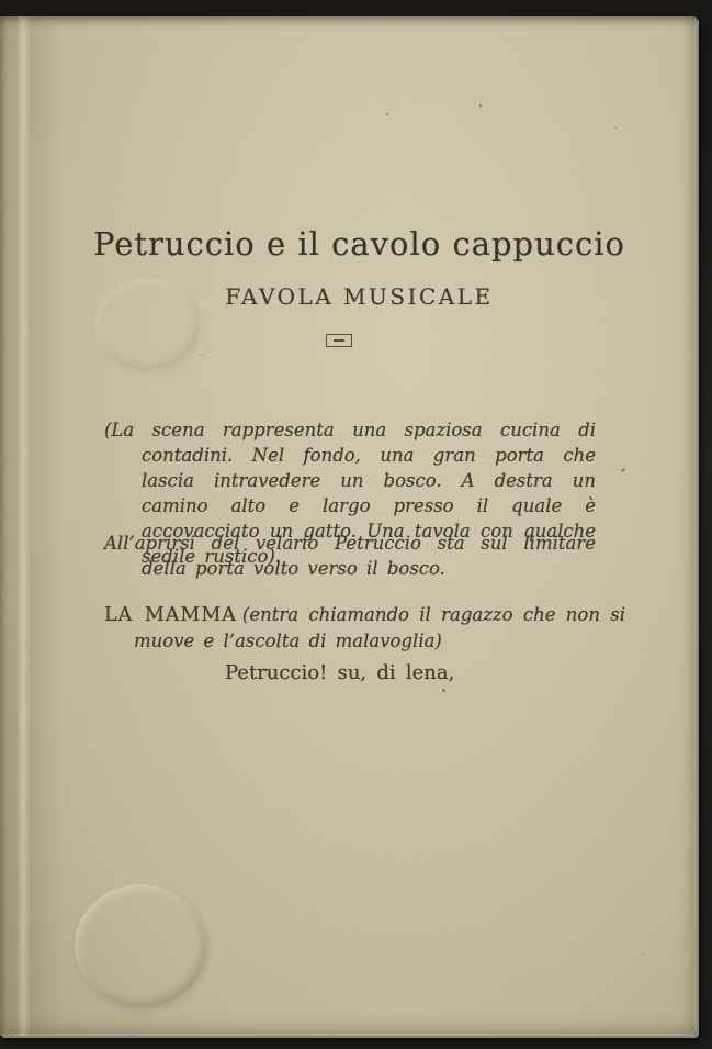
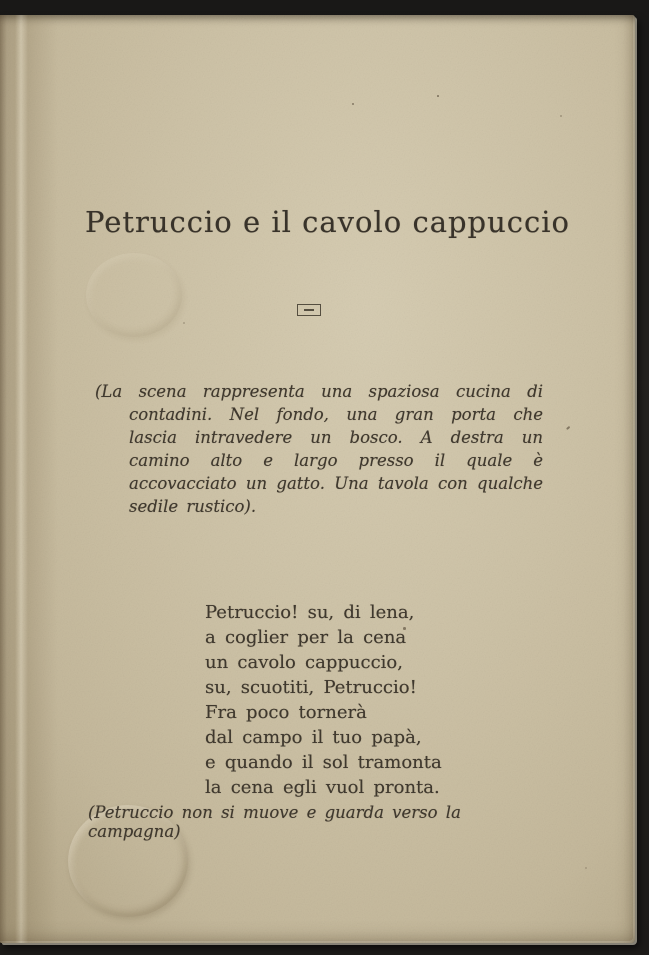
  Petruccio e il cavolo cappuccio
- FAVOLA MUSICALE
  (La scena rappresenta una spaziosa cucina di contadini. Nel fondo, una gran porta che lascia intravedere un bosco. A destra un camino alto e largo presso il quale è accovacciato un gatto. Una tavola con qualche sedile rustico).
- All’aprirsi del velario Petruccio sta sul limitare della porta volto verso il bosco.
- LA MAMMA (entra chiamando il ragazzo che non si muove e l’ascolta di malavoglia)
  Petruccio! su, di lena,
+ a coglier per la cena
+ un cavolo cappuccio,
+ su, scuotiti, Petruccio!
+ Fra poco tornerà
+ dal campo il tuo papà,
+ e quando il sol tramonta
+ la cena egli vuol pronta.
+ (Petruccio non si muove e guarda verso la campagna)
